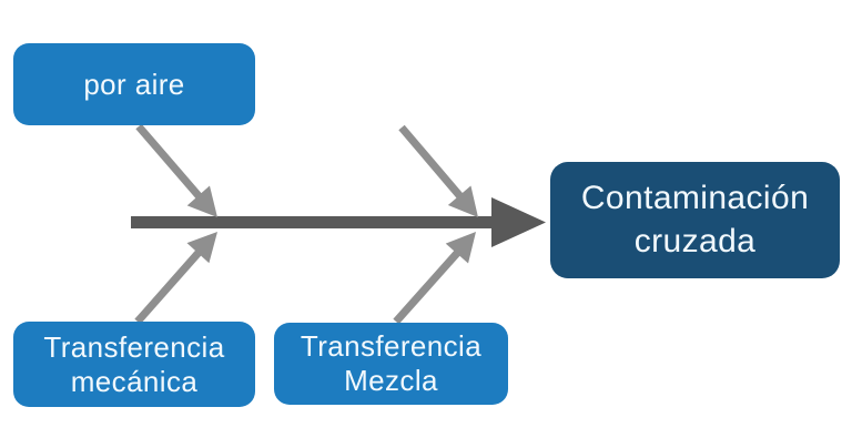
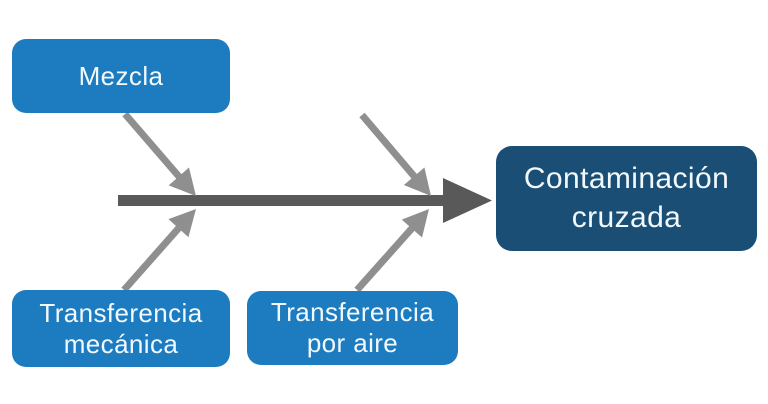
- por aire
+ Mezcla
  Transferencia
  mecánica
  Transferencia
- Mezcla
+ por aire
  Contaminación
  cruzada
